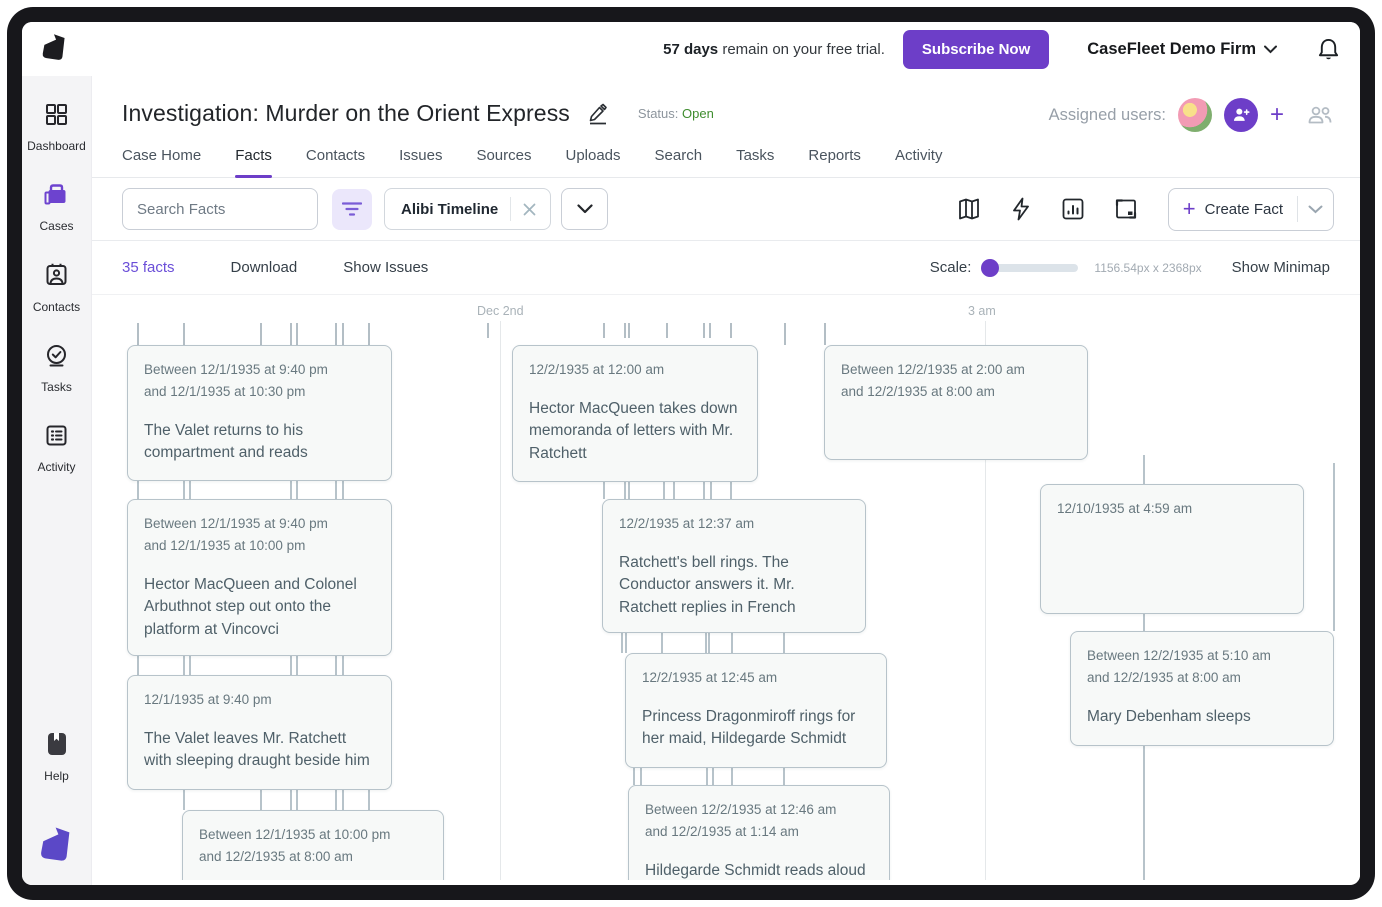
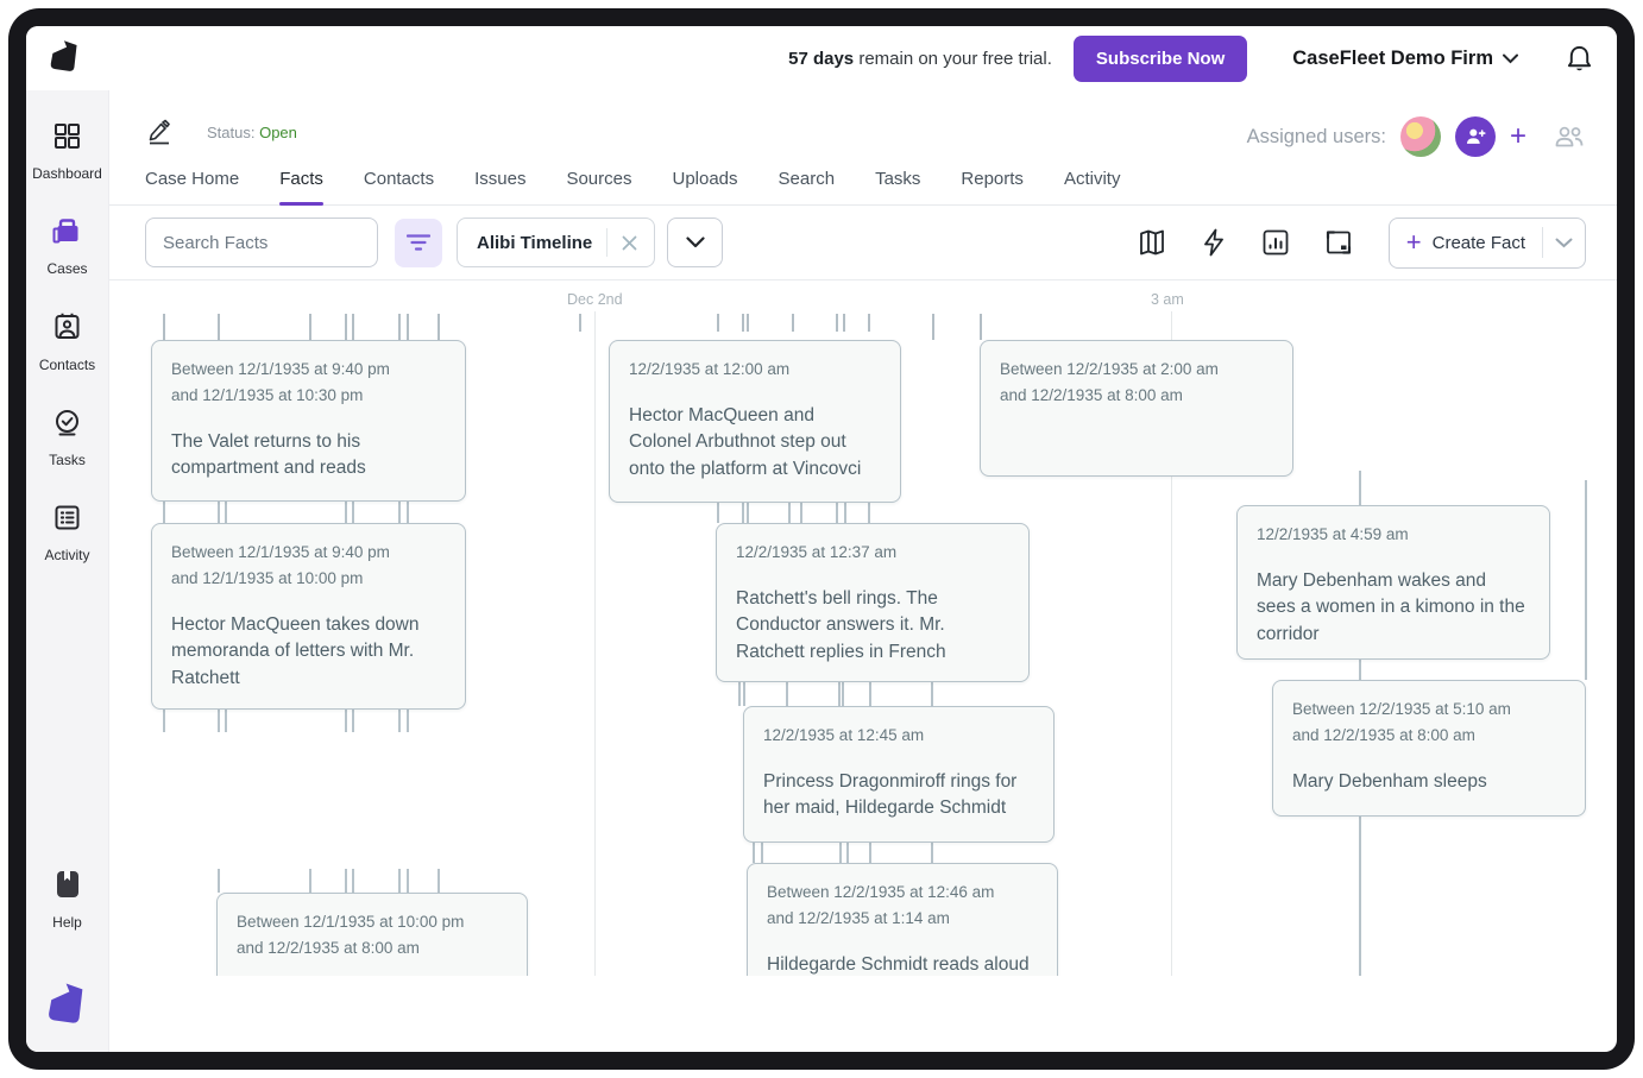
  57 days remain on your free trial.
  Subscribe Now
  CaseFleet Demo Firm
  Dashboard
  Cases
  Contacts
  Tasks
  Activity
  Help
- Investigation: Murder on the Orient Express
  Status: Open
  Assigned users:
  +
  Case Home
  Facts
  Contacts
  Issues
  Sources
  Uploads
  Search
  Tasks
  Reports
  Activity
  Search Facts
  Alibi Timeline
  +
  Create Fact
- 35 facts
- Download
- Show Issues
- Scale:
- 1156.54px x 2368px
- Show Minimap
  Dec 2nd
  3 am
  Between 12/1/1935 at 9:40 pm
  and 12/1/1935 at 10:30 pm
  The Valet returns to his compartment and reads
  Between 12/1/1935 at 9:40 pm
  and 12/1/1935 at 10:00 pm
- Hector MacQueen and Colonel Arbuthnot step out onto the platform at Vincovci
+ Hector MacQueen takes down memoranda of letters with Mr. Ratchett
- 12/1/1935 at 9:40 pm
- The Valet leaves Mr. Ratchett with sleeping draught beside him
  Between 12/1/1935 at 10:00 pm
  and 12/2/1935 at 8:00 am
  12/2/1935 at 12:00 am
- Hector MacQueen takes down memoranda of letters with Mr. Ratchett
+ Hector MacQueen and Colonel Arbuthnot step out onto the platform at Vincovci
  12/2/1935 at 12:37 am
  Ratchett's bell rings. The Conductor answers it. Mr. Ratchett replies in French
  12/2/1935 at 12:45 am
  Princess Dragonmiroff rings for her maid, Hildegarde Schmidt
  Between 12/2/1935 at 12:46 am
  and 12/2/1935 at 1:14 am
  Hildegarde Schmidt reads aloud
  Between 12/2/1935 at 2:00 am
  and 12/2/1935 at 8:00 am
- 12/10/1935 at 4:59 am
+ 12/2/1935 at 4:59 am
+ Mary Debenham wakes and sees a women in a kimono in the corridor
  Between 12/2/1935 at 5:10 am
  and 12/2/1935 at 8:00 am
  Mary Debenham sleeps
